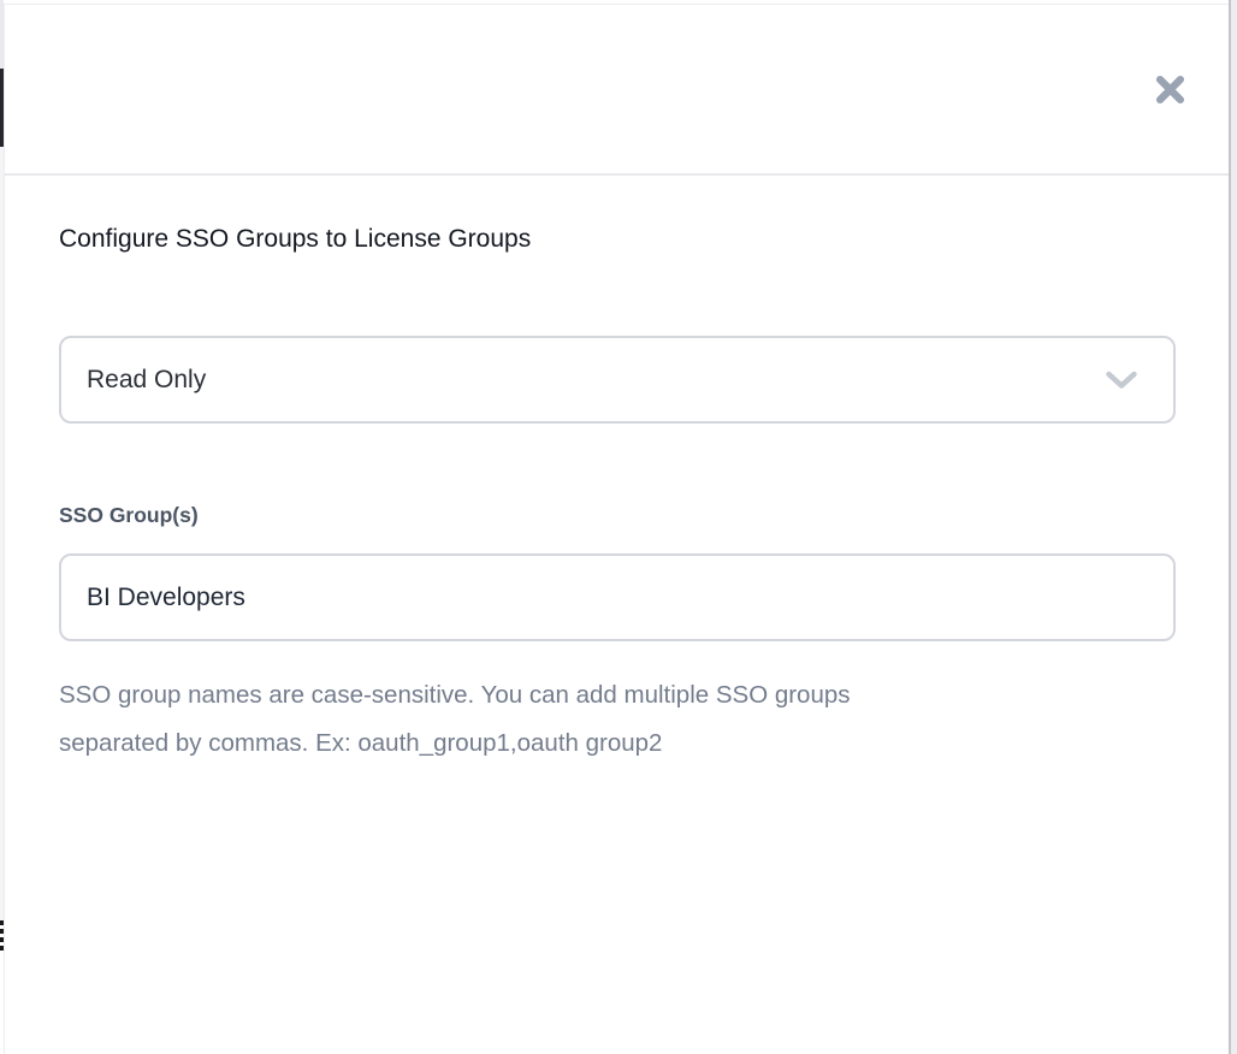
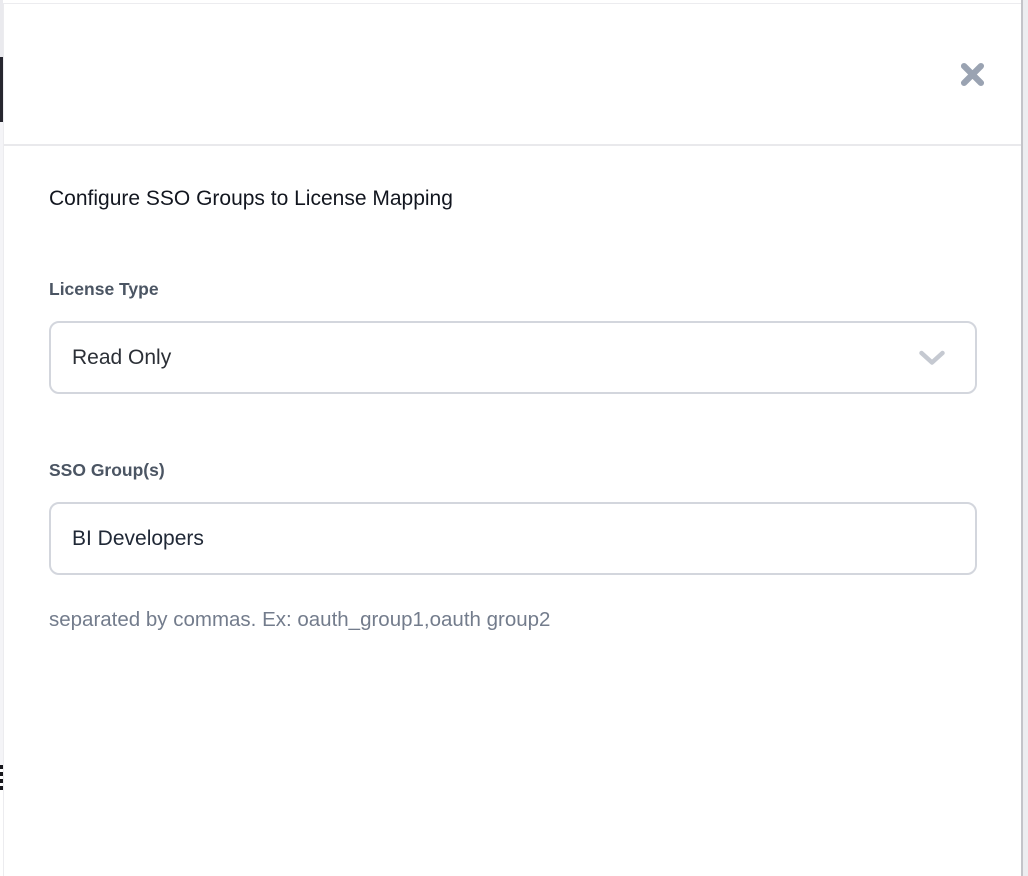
- Configure SSO Groups to License Groups
+ Configure SSO Groups to License Mapping
+ License Type
  Read Only
  SSO Group(s)
  BI Developers
- SSO group names are case-sensitive. You can add multiple SSO groups
  separated by commas. Ex: oauth_group1,oauth group2
